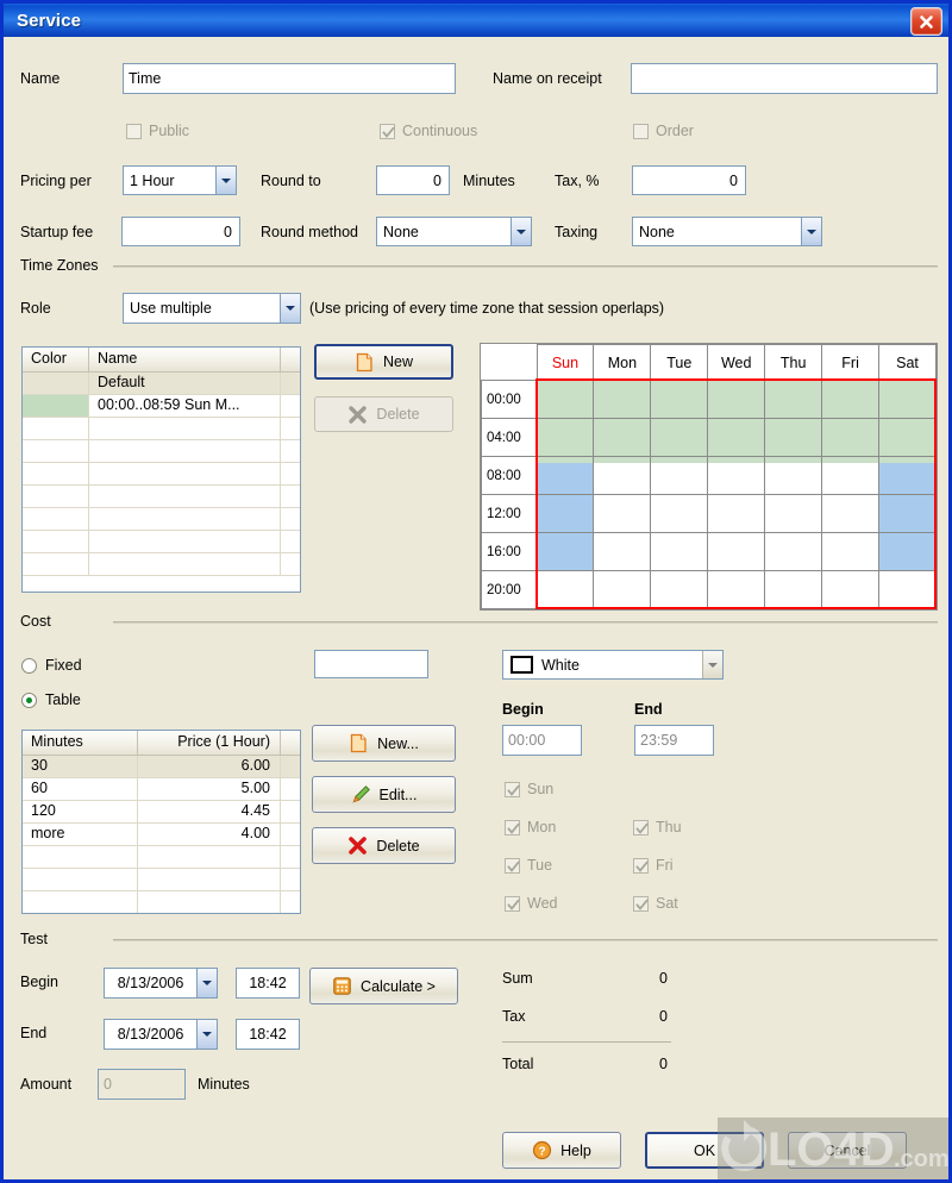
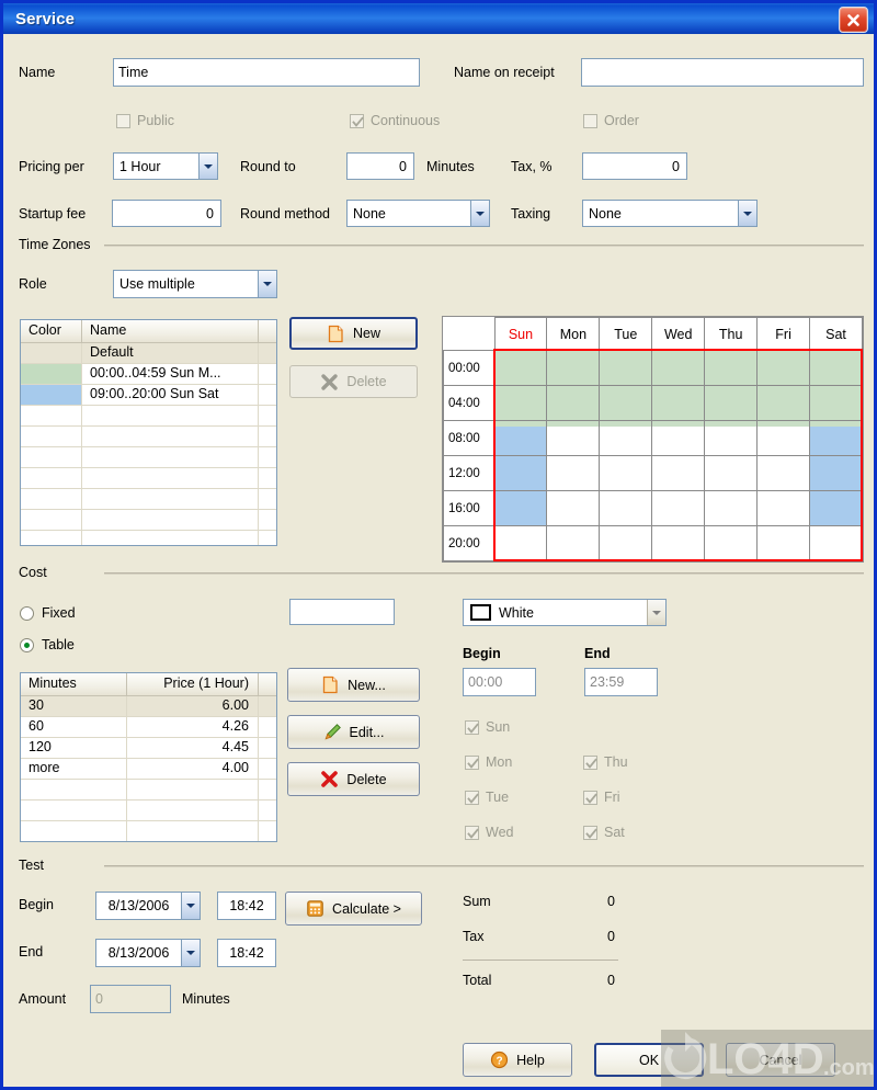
  Service
  Name
  Time
  Name on receipt
  Public
  Continuous
  Order
  Pricing per
  1 Hour
  Round to
  0
  Minutes
  Tax, %
  0
  Startup fee
  0
  Round method
  None
  Taxing
  None
  Time Zones
  Role
  Use multiple
- (Use pricing of every time zone that session operlaps)
  Color
  Name
  Default
- 00:00..08:59 Sun M...
+ 00:00..04:59 Sun M...
+ 09:00..20:00 Sun Sat
  New
  Delete
  	Sun	Mon	Tue	Wed	Thu	Fri	Sat
  00:00
  04:00
  08:00
  12:00
  16:00
  20:00
  Cost
  Fixed
  Table
  Minutes
  Price (1 Hour)
  30
  6.00
  60
- 5.00
+ 4.26
  120
  4.45
  more
  4.00
  New...
  Edit...
  Delete
  White
  Begin
  00:00
  End
  23:59
  Sun
  Mon
  Tue
  Wed
  Thu
  Fri
  Sat
  Test
  Begin
  8/13/2006
  18:42
  Calculate >
  End
  8/13/2006
  18:42
  Amount
  0
  Minutes
  Sum
  0
  Tax
  0
  Total
  0
  ?
  Help
  OK
  Cancel
  LO4D
  .com
